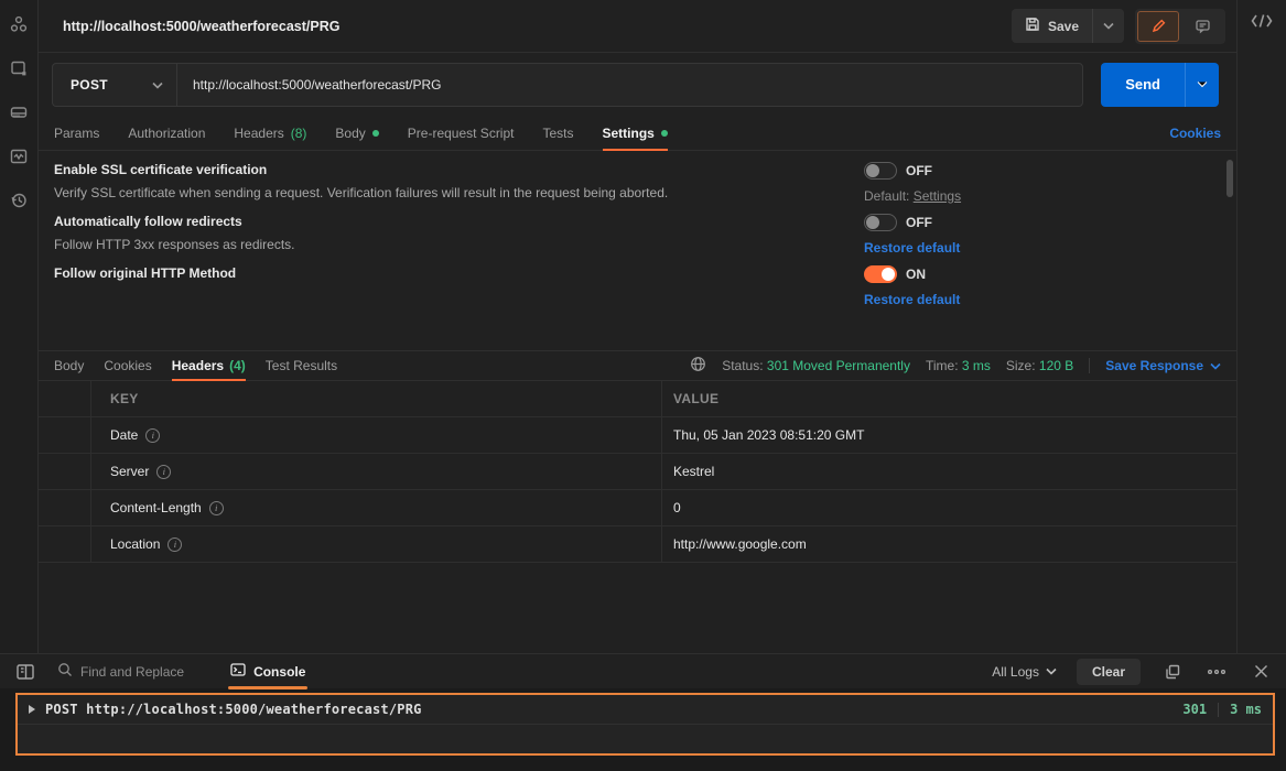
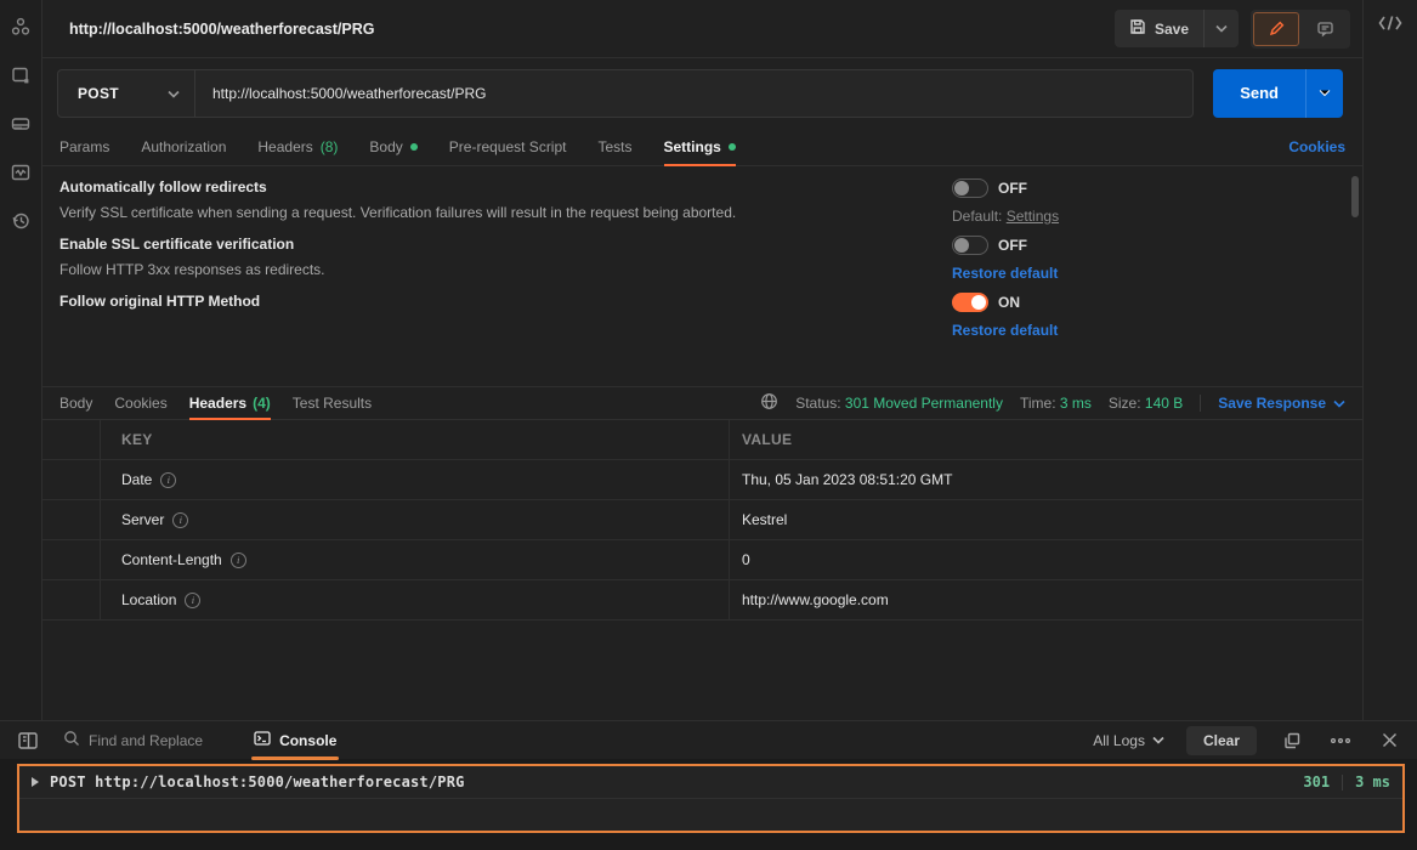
  http://localhost:5000/weatherforecast/PRG
  Save
  POST
  http://localhost:5000/weatherforecast/PRG
  Send
  Params
  Authorization
  Headers
  (8)
  Body
  Pre-request Script
  Tests
  Settings
  Cookies
- Enable SSL certificate verification
+ Automatically follow redirects
  Verify SSL certificate when sending a request. Verification failures will result in the request being aborted.
  OFF
  Default: Settings
- Automatically follow redirects
+ Enable SSL certificate verification
  Follow HTTP 3xx responses as redirects.
  OFF
  Restore default
  Follow original HTTP Method
  ON
  Restore default
  Body
  Cookies
  Headers
  (4)
  Test Results
  Status: 301 Moved Permanently
  Time: 3 ms
- Size: 120 B
+ Size: 140 B
  Save Response
  KEY
  VALUE
  Date
  i
  Thu, 05 Jan 2023 08:51:20 GMT
  Server
  i
  Kestrel
  Content-Length
  i
  0
  Location
  i
  http://www.google.com
  Find and Replace
  Console
  All Logs
  Clear
  POST http://localhost:5000/weatherforecast/PRG
  301
  3 ms
